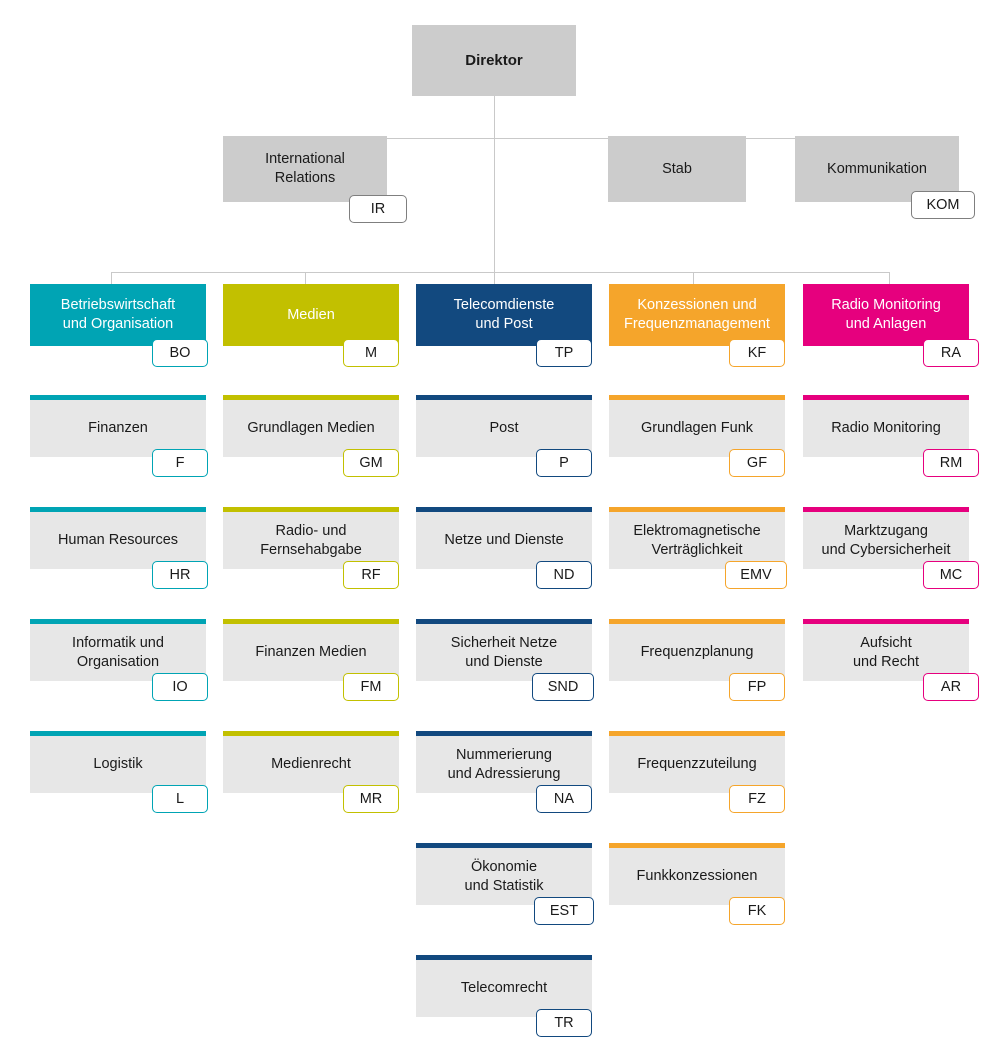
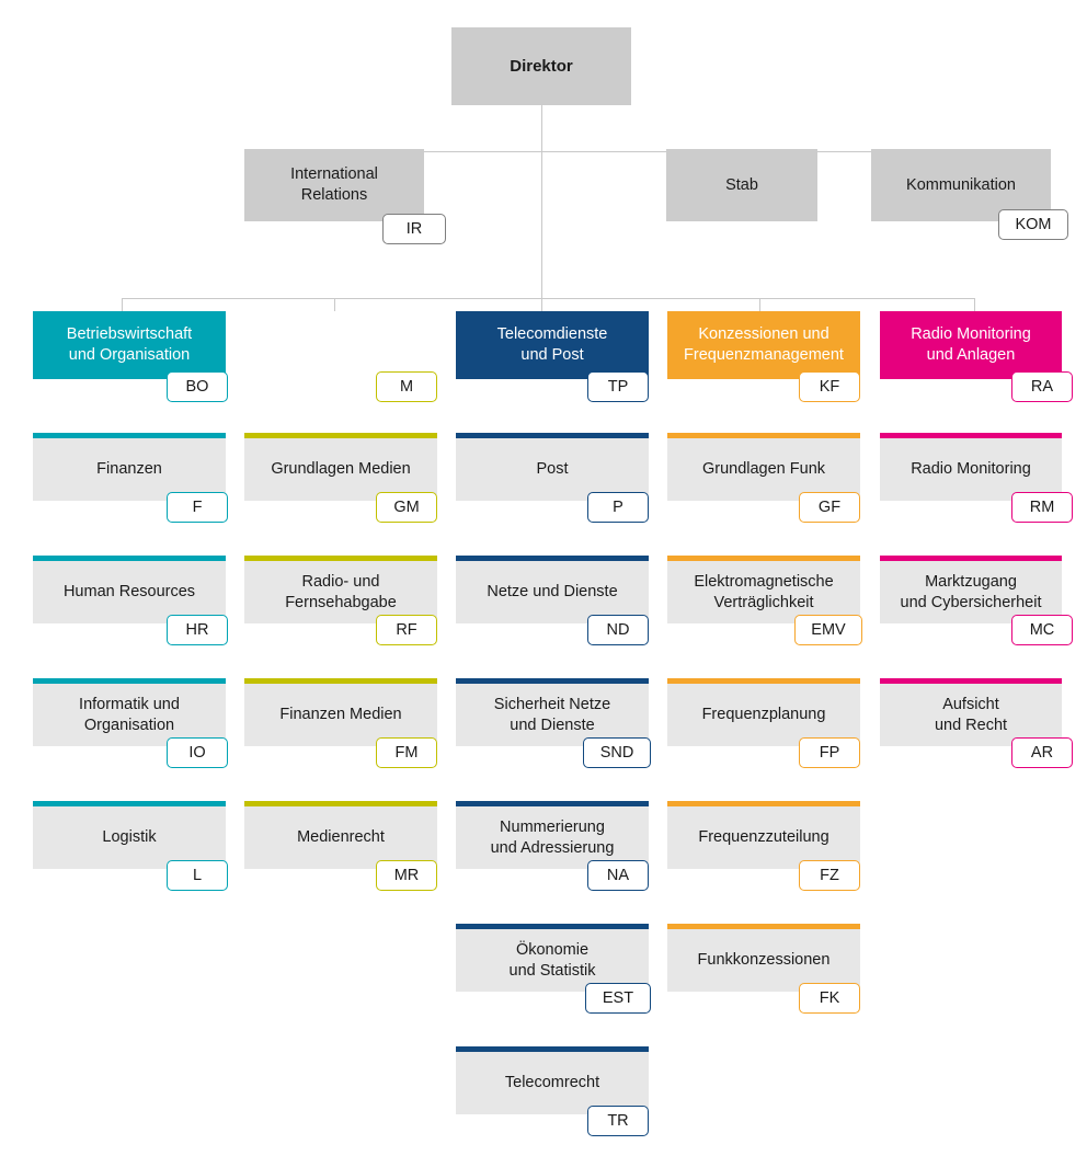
  Direktor
  International
  Relations
  IR
  Stab
  Kommunikation
  KOM
  Betriebswirtschaft
  und Organisation
  BO
  Finanzen
  F
  Human Resources
  HR
  Informatik und
  Organisation
  IO
  Logistik
  L
- Medien
  M
  Grundlagen Medien
  GM
  Radio- und
  Fernsehabgabe
  RF
  Finanzen Medien
  FM
  Medienrecht
  MR
  Telecomdienste
  und Post
  TP
  Post
  P
  Netze und Dienste
  ND
  Sicherheit Netze
  und Dienste
  SND
  Nummerierung
  und Adressierung
  NA
  Ökonomie
  und Statistik
  EST
  Telecomrecht
  TR
  Konzessionen und
  Frequenzmanagement
  KF
  Grundlagen Funk
  GF
  Elektromagnetische
  Verträglichkeit
  EMV
  Frequenzplanung
  FP
  Frequenzzuteilung
  FZ
  Funkkonzessionen
  FK
  Radio Monitoring
  und Anlagen
  RA
  Radio Monitoring
  RM
  Marktzugang
  und Cybersicherheit
  MC
  Aufsicht
  und Recht
  AR
